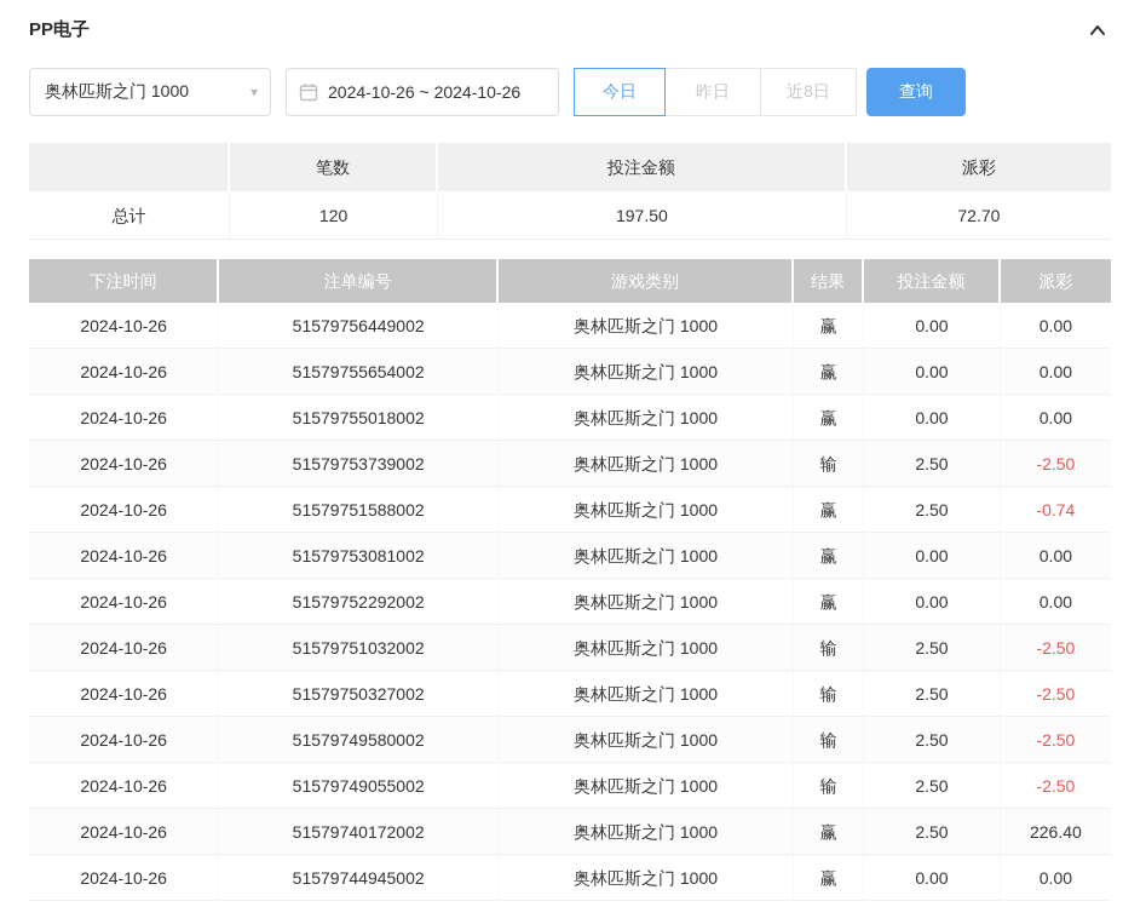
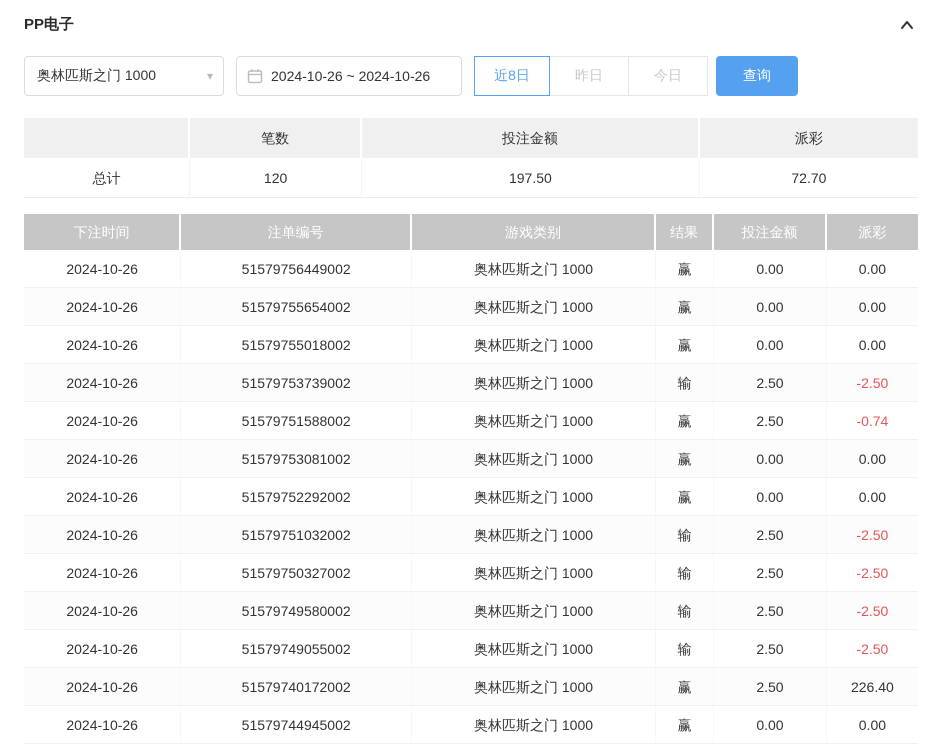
  PP电子
  奥林匹斯之门 1000
  ▾
  2024-10-26 ~ 2024-10-26
- 今日
+ 近8日
  昨日
- 近8日
+ 今日
  查询
  笔数
  投注金额
  派彩
  总计
  120
  197.50
  72.70
  下注时间
  注单编号
  游戏类别
  结果
  投注金额
  派彩
  2024-10-26
  51579756449002
  奥林匹斯之门 1000
  赢
  0.00
  0.00
  2024-10-26
  51579755654002
  奥林匹斯之门 1000
  赢
  0.00
  0.00
  2024-10-26
  51579755018002
  奥林匹斯之门 1000
  赢
  0.00
  0.00
  2024-10-26
  51579753739002
  奥林匹斯之门 1000
  输
  2.50
  -2.50
  2024-10-26
  51579751588002
  奥林匹斯之门 1000
  赢
  2.50
  -0.74
  2024-10-26
  51579753081002
  奥林匹斯之门 1000
  赢
  0.00
  0.00
  2024-10-26
  51579752292002
  奥林匹斯之门 1000
  赢
  0.00
  0.00
  2024-10-26
  51579751032002
  奥林匹斯之门 1000
  输
  2.50
  -2.50
  2024-10-26
  51579750327002
  奥林匹斯之门 1000
  输
  2.50
  -2.50
  2024-10-26
  51579749580002
  奥林匹斯之门 1000
  输
  2.50
  -2.50
  2024-10-26
  51579749055002
  奥林匹斯之门 1000
  输
  2.50
  -2.50
  2024-10-26
  51579740172002
  奥林匹斯之门 1000
  赢
  2.50
  226.40
  2024-10-26
  51579744945002
  奥林匹斯之门 1000
  赢
  0.00
  0.00
